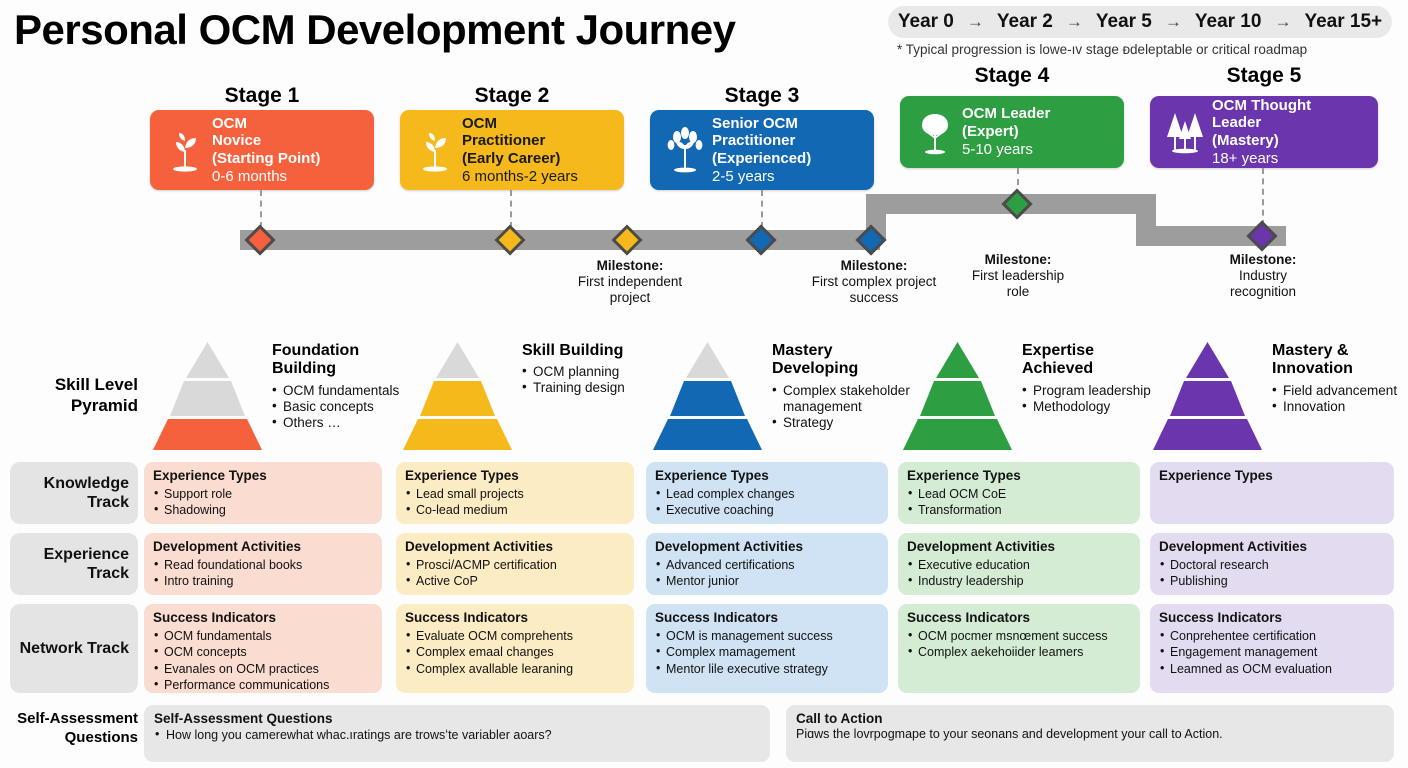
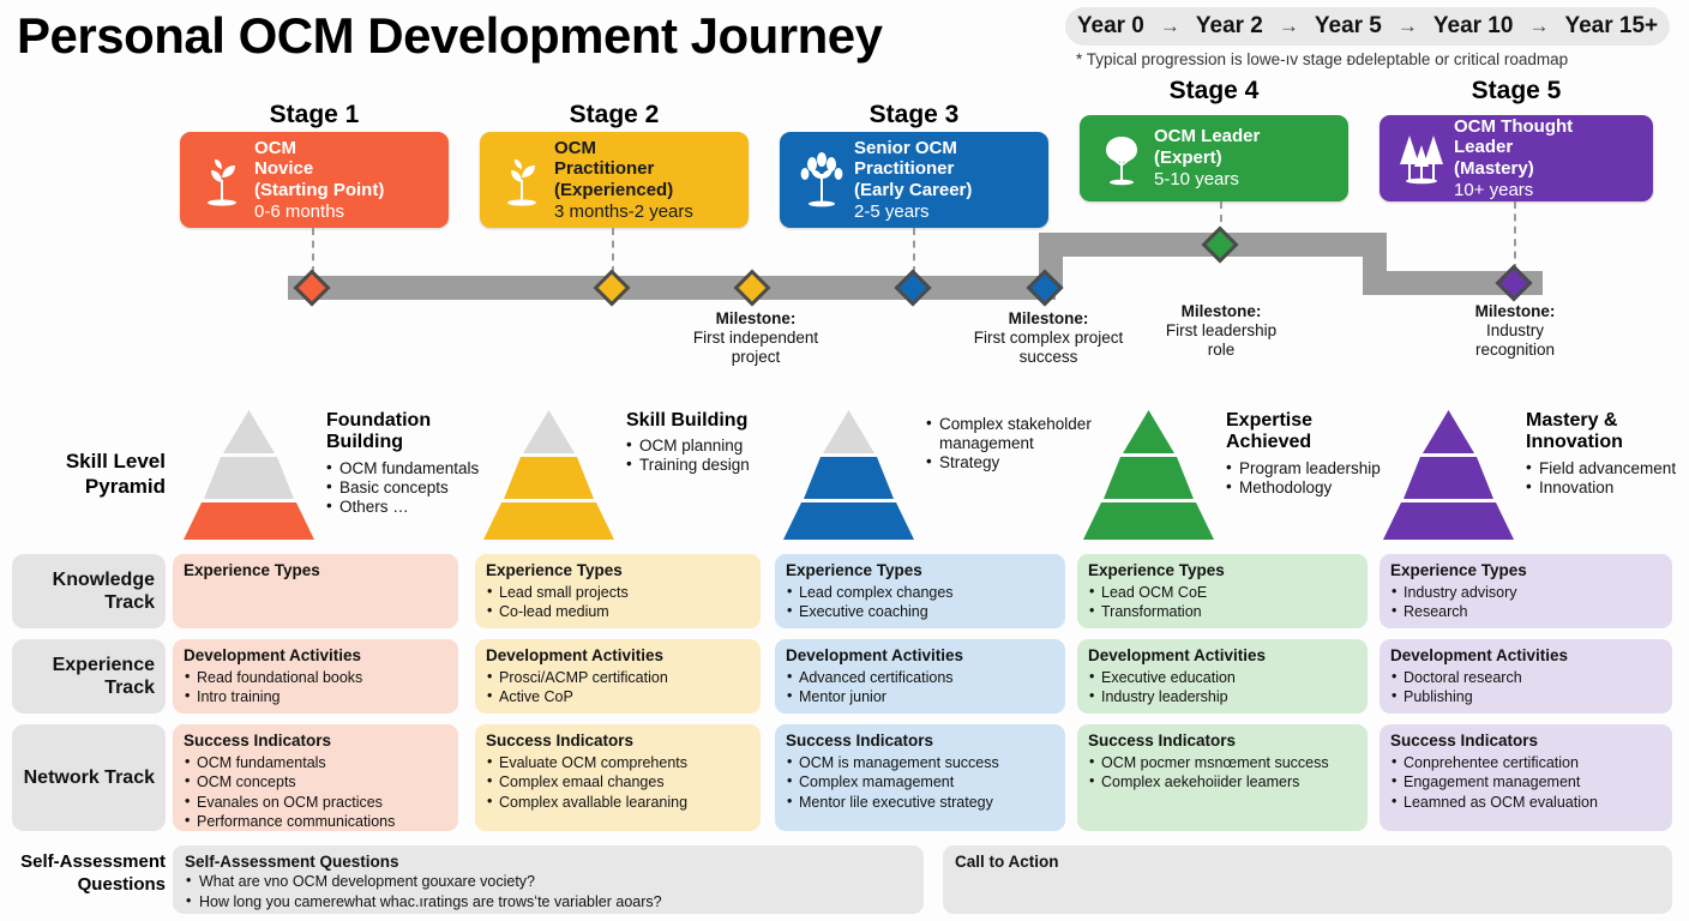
  Personal OCM Development Journey
  Year 0
  →
  Year 2
  →
  Year 5
  →
  Year 10
  →
  Year 15+
  * Typical progression is lowe-ıv stage ᴆdeleptable or critical roadmap
  Stage 1
  Stage 2
  Stage 3
  Stage 4
  Stage 5
  OCM
  Novice
  (Starting Point)
  0-6 months
  OCM
  Practitioner
- (Early Career)
+ (Experienced)
- 6 months-2 years
+ 3 months-2 years
  Senior OCM
  Practitioner
- (Experienced)
+ (Early Career)
  2-5 years
  OCM Leader
  (Expert)
  5-10 years
  OCM Thought
  Leader
  (Mastery)
- 18+ years
+ 10+ years
  Milestone:
  First independent
  project
  Milestone:
  First complex project
  success
  Milestone:
  First leadership
  role
  Milestone:
  Industry
  recognition
  Skill Level Pyramid
  Foundation Building
  OCM fundamentals
  Basic concepts
  Others …
  Skill Building
  OCM planning
  Training design
- Mastery Developing
  Complex stakeholder management
  Strategy
  Expertise Achieved
  Program leadership
  Methodology
  Mastery & Innovation
  Field advancement
  Innovation
  Knowledge Track
  Experience Types
- Support role
- Shadowing
  Experience Types
  Lead small projects
  Co-lead medium
  Experience Types
  Lead complex changes
  Executive coaching
  Experience Types
  Lead OCM CoE
  Transformation
  Experience Types
+ Industry advisory
+ Research
  Experience Track
  Development Activities
  Read foundational books
  Intro training
  Development Activities
  Prosci/ACMP certification
  Active CoP
  Development Activities
  Advanced certifications
  Mentor junior
  Development Activities
  Executive education
  Industry leadership
  Development Activities
  Doctoral research
  Publishing
  Network Track
  Success Indicators
  OCM fundamentals
  OCM concepts
  Evanales on OCM practices
  Performance communications
  Success Indicators
  Evaluate OCM comprehents
  Complex emaal changes
  Complex avallable learaning
  Success Indicators
  OCM is management success
  Complex mamagement
  Mentor lile executive strategy
  Success Indicators
  OCM pocmer msnœment success
  Complex aekehoiider leamers
  Success Indicators
  Conprehentee certification
  Engagement management
  Leamned as OCM evaluation
  Self-Assessment Questions
  Self-Assessment Questions
+ What are vno OCM development gouxare vociety?
  How long you camerewhat whac.ıratings are trowsʻte variabler aoars?
  Call to Action
- Piɑws the lovrpogmape to your seonans and development your call to Action.
